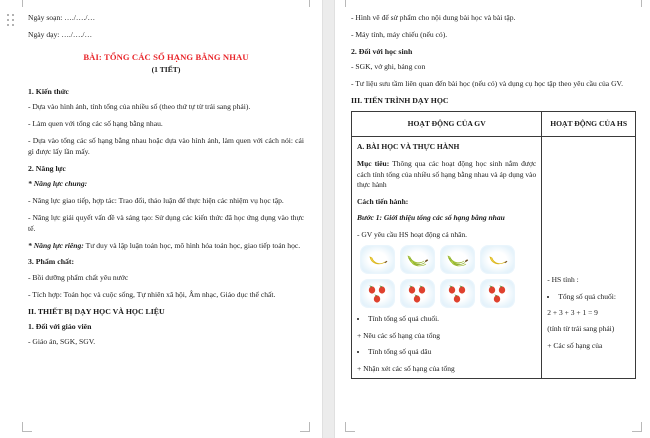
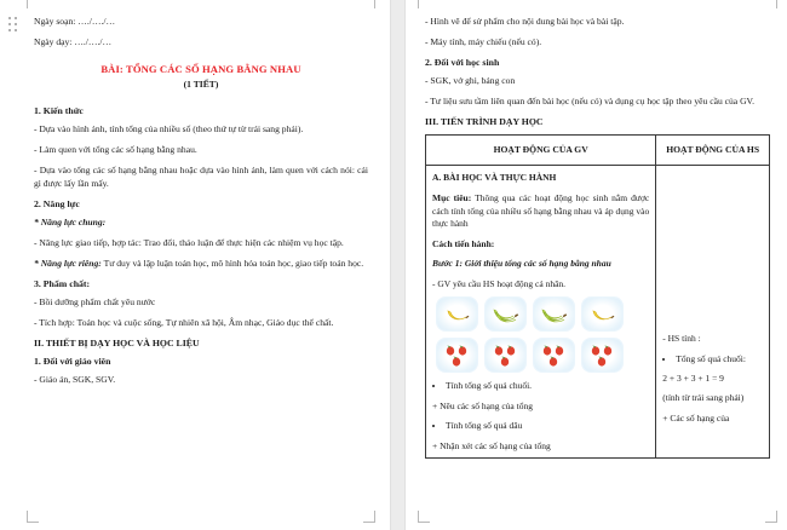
  Ngày soạn: …./…./…
  Ngày dạy: …./…./…
  BÀI: TỔNG CÁC SỐ HẠNG BẰNG NHAU
  (1 TIẾT)
  1. Kiến thức
  - Dựa vào hình ảnh, tính tổng của nhiều số (theo thứ tự từ trái sang phải).
  - Làm quen với tổng các số hạng bằng nhau.
  - Dựa vào tổng các số hạng bằng nhau hoặc dựa vào hình ảnh, làm quen với cách nói: cái gì được lấy lần mấy.
  2. Năng lực
  * Năng lực chung:
  - Năng lực giao tiếp, hợp tác: Trao đổi, thảo luận để thực hiện các nhiệm vụ học tập.
- - Năng lực giải quyết vấn đề và sáng tạo: Sử dụng các kiến thức đã học ứng dụng vào thực tế.
  * Năng lực riêng: Tư duy và lập luận toán học, mô hình hóa toán học, giao tiếp toán học.
  3. Phẩm chất:
  - Bồi dưỡng phẩm chất yêu nước
  - Tích hợp: Toán học và cuộc sống, Tự nhiên xã hội, Âm nhạc, Giáo dục thể chất.
  II. THIẾT BỊ DẠY HỌC VÀ HỌC LIỆU
  1. Đối với giáo viên
  - Giáo án, SGK, SGV.
  - Hình vẽ để sử phẩm cho nội dung bài học và bài tập.
  - Máy tính, máy chiếu (nếu có).
  2. Đối với học sinh
  - SGK, vở ghi, bảng con
  - Tư liệu sưu tầm liên quan đến bài học (nếu có) và dụng cụ học tập theo yêu cầu của GV.
  III. TIẾN TRÌNH DẠY HỌC
  HOẠT ĐỘNG CỦA GV	HOẠT ĐỘNG CỦA HS
  A. BÀI HỌC VÀ THỰC HÀNH Mục tiêu: Thông qua các hoạt động học sinh nắm được cách tính tổng của nhiều số hạng bằng nhau và áp dụng vào thực hành Cách tiến hành: Bước 1: Giới thiệu tổng các số hạng bằng nhau - GV yêu cầu HS hoạt động cá nhân. Tính tổng số quả chuối. + Nêu các số hạng của tổng Tính tổng số quả dâu + Nhận xét các số hạng của tổng	- HS tính : Tổng số quả chuối: 2 + 3 + 3 + 1 = 9 (tính từ trái sang phải) + Các số hạng của
